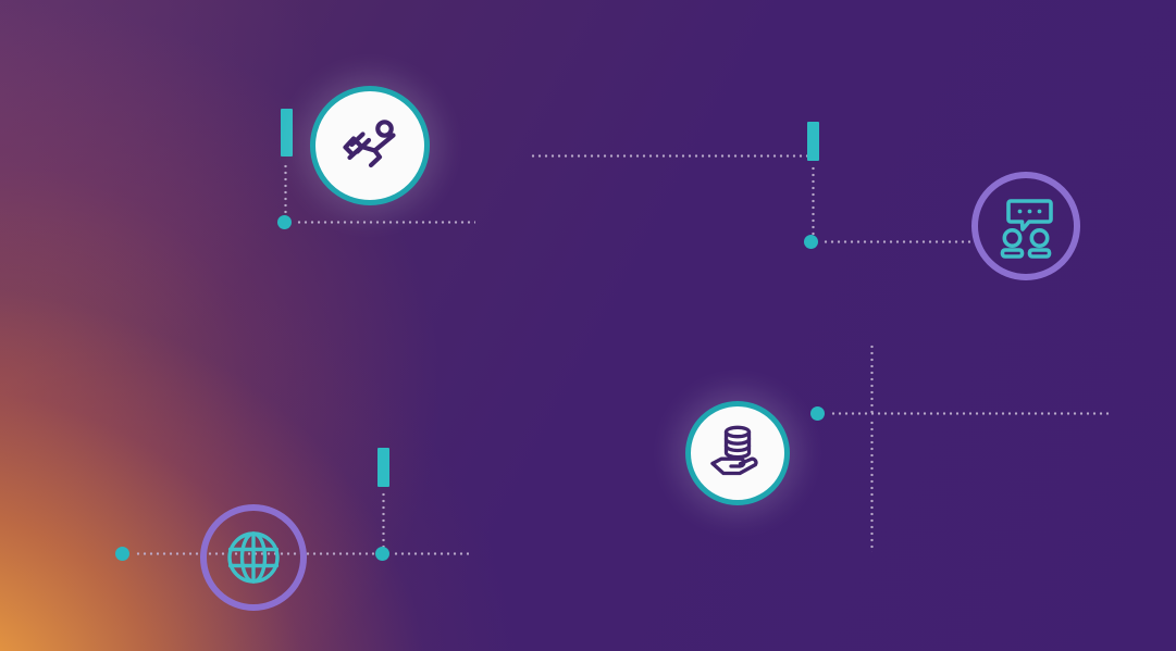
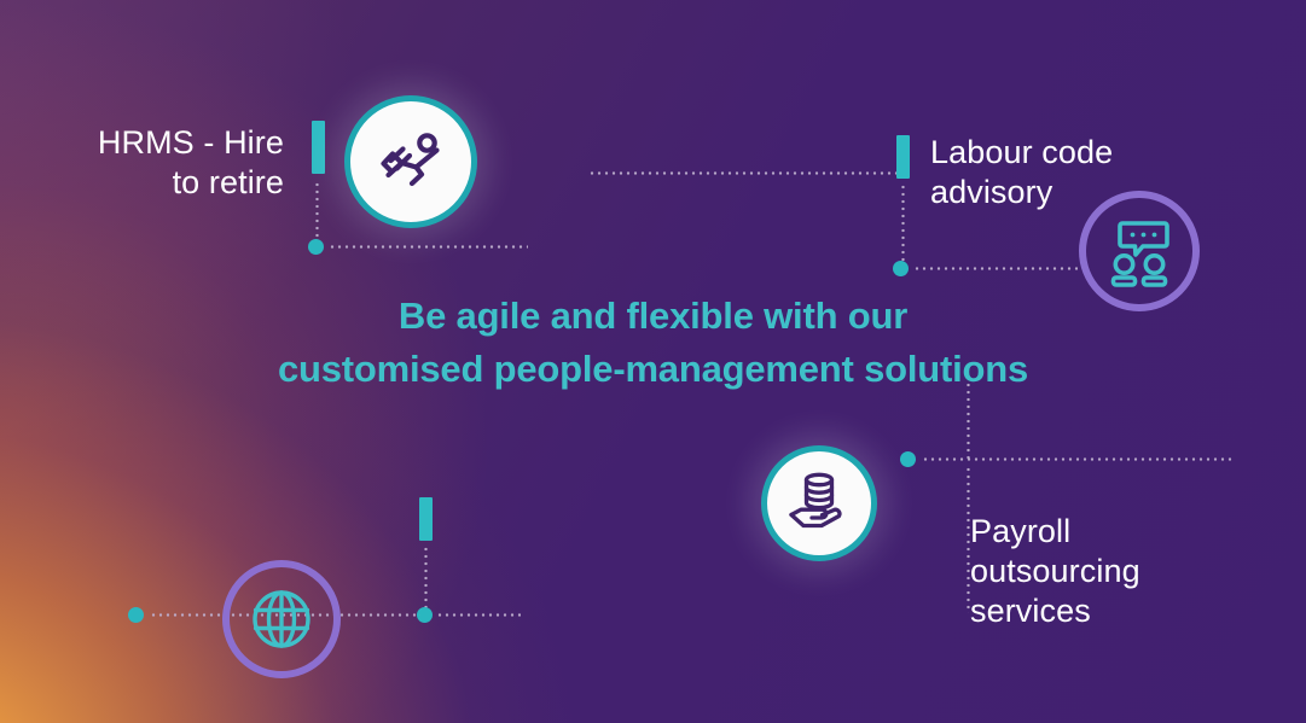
+ HRMS - Hire
+ to retire
+ Labour code
+ advisory
+ Payroll
+ outsourcing
+ services
+ Be agile and flexible with our
+ customised people-management solutions
